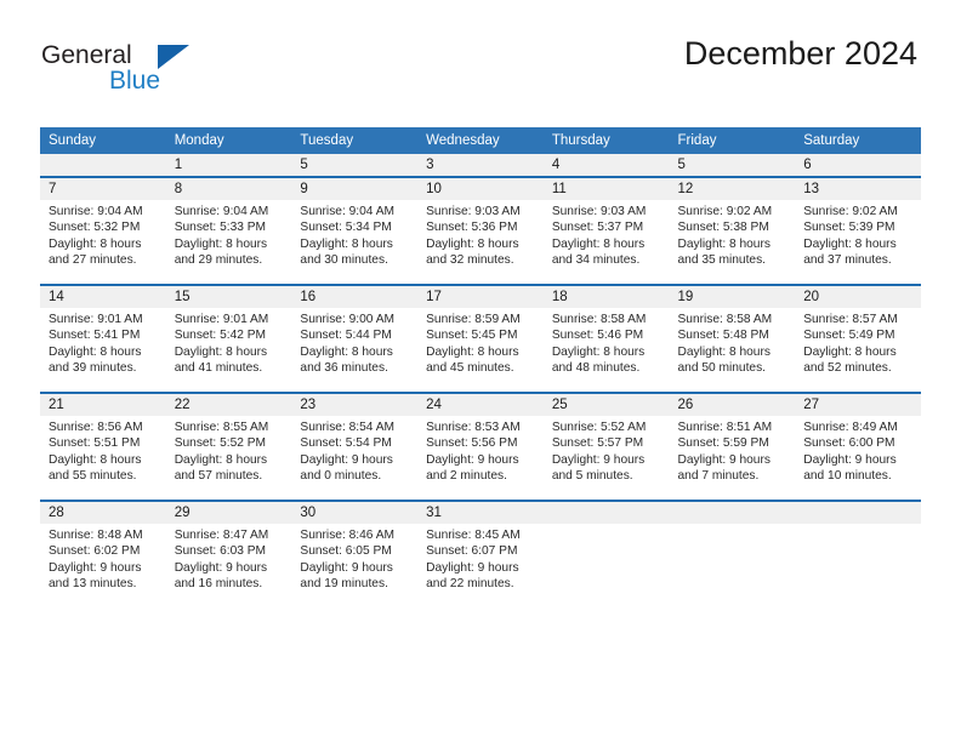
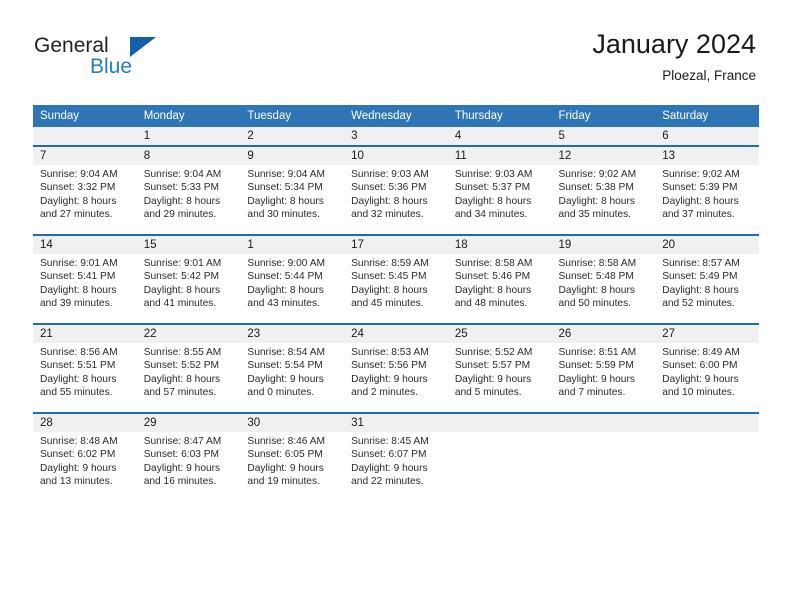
  General
  Blue
- December 2024
+ January 2024
+ Ploezal, France
  Sunday	Monday	Tuesday	Wednesday	Thursday	Friday	Saturday
- 	1	5	3	4	5	6
+ 	1	2	3	4	5	6
  7	8	9	10	11	12	13
- Sunrise: 9:04 AMSunset: 5:32 PMDaylight: 8 hoursand 27 minutes.	Sunrise: 9:04 AMSunset: 5:33 PMDaylight: 8 hoursand 29 minutes.	Sunrise: 9:04 AMSunset: 5:34 PMDaylight: 8 hoursand 30 minutes.	Sunrise: 9:03 AMSunset: 5:36 PMDaylight: 8 hoursand 32 minutes.	Sunrise: 9:03 AMSunset: 5:37 PMDaylight: 8 hoursand 34 minutes.	Sunrise: 9:02 AMSunset: 5:38 PMDaylight: 8 hoursand 35 minutes.	Sunrise: 9:02 AMSunset: 5:39 PMDaylight: 8 hoursand 37 minutes.
+ Sunrise: 9:04 AMSunset: 3:32 PMDaylight: 8 hoursand 27 minutes.	Sunrise: 9:04 AMSunset: 5:33 PMDaylight: 8 hoursand 29 minutes.	Sunrise: 9:04 AMSunset: 5:34 PMDaylight: 8 hoursand 30 minutes.	Sunrise: 9:03 AMSunset: 5:36 PMDaylight: 8 hoursand 32 minutes.	Sunrise: 9:03 AMSunset: 5:37 PMDaylight: 8 hoursand 34 minutes.	Sunrise: 9:02 AMSunset: 5:38 PMDaylight: 8 hoursand 35 minutes.	Sunrise: 9:02 AMSunset: 5:39 PMDaylight: 8 hoursand 37 minutes.
- 14	15	16	17	18	19	20
+ 14	15	1	17	18	19	20
- Sunrise: 9:01 AMSunset: 5:41 PMDaylight: 8 hoursand 39 minutes.	Sunrise: 9:01 AMSunset: 5:42 PMDaylight: 8 hoursand 41 minutes.	Sunrise: 9:00 AMSunset: 5:44 PMDaylight: 8 hoursand 36 minutes.	Sunrise: 8:59 AMSunset: 5:45 PMDaylight: 8 hoursand 45 minutes.	Sunrise: 8:58 AMSunset: 5:46 PMDaylight: 8 hoursand 48 minutes.	Sunrise: 8:58 AMSunset: 5:48 PMDaylight: 8 hoursand 50 minutes.	Sunrise: 8:57 AMSunset: 5:49 PMDaylight: 8 hoursand 52 minutes.
+ Sunrise: 9:01 AMSunset: 5:41 PMDaylight: 8 hoursand 39 minutes.	Sunrise: 9:01 AMSunset: 5:42 PMDaylight: 8 hoursand 41 minutes.	Sunrise: 9:00 AMSunset: 5:44 PMDaylight: 8 hoursand 43 minutes.	Sunrise: 8:59 AMSunset: 5:45 PMDaylight: 8 hoursand 45 minutes.	Sunrise: 8:58 AMSunset: 5:46 PMDaylight: 8 hoursand 48 minutes.	Sunrise: 8:58 AMSunset: 5:48 PMDaylight: 8 hoursand 50 minutes.	Sunrise: 8:57 AMSunset: 5:49 PMDaylight: 8 hoursand 52 minutes.
  21	22	23	24	25	26	27
  Sunrise: 8:56 AMSunset: 5:51 PMDaylight: 8 hoursand 55 minutes.	Sunrise: 8:55 AMSunset: 5:52 PMDaylight: 8 hoursand 57 minutes.	Sunrise: 8:54 AMSunset: 5:54 PMDaylight: 9 hoursand 0 minutes.	Sunrise: 8:53 AMSunset: 5:56 PMDaylight: 9 hoursand 2 minutes.	Sunrise: 5:52 AMSunset: 5:57 PMDaylight: 9 hoursand 5 minutes.	Sunrise: 8:51 AMSunset: 5:59 PMDaylight: 9 hoursand 7 minutes.	Sunrise: 8:49 AMSunset: 6:00 PMDaylight: 9 hoursand 10 minutes.
  28	29	30	31
  Sunrise: 8:48 AMSunset: 6:02 PMDaylight: 9 hoursand 13 minutes.	Sunrise: 8:47 AMSunset: 6:03 PMDaylight: 9 hoursand 16 minutes.	Sunrise: 8:46 AMSunset: 6:05 PMDaylight: 9 hoursand 19 minutes.	Sunrise: 8:45 AMSunset: 6:07 PMDaylight: 9 hoursand 22 minutes.
